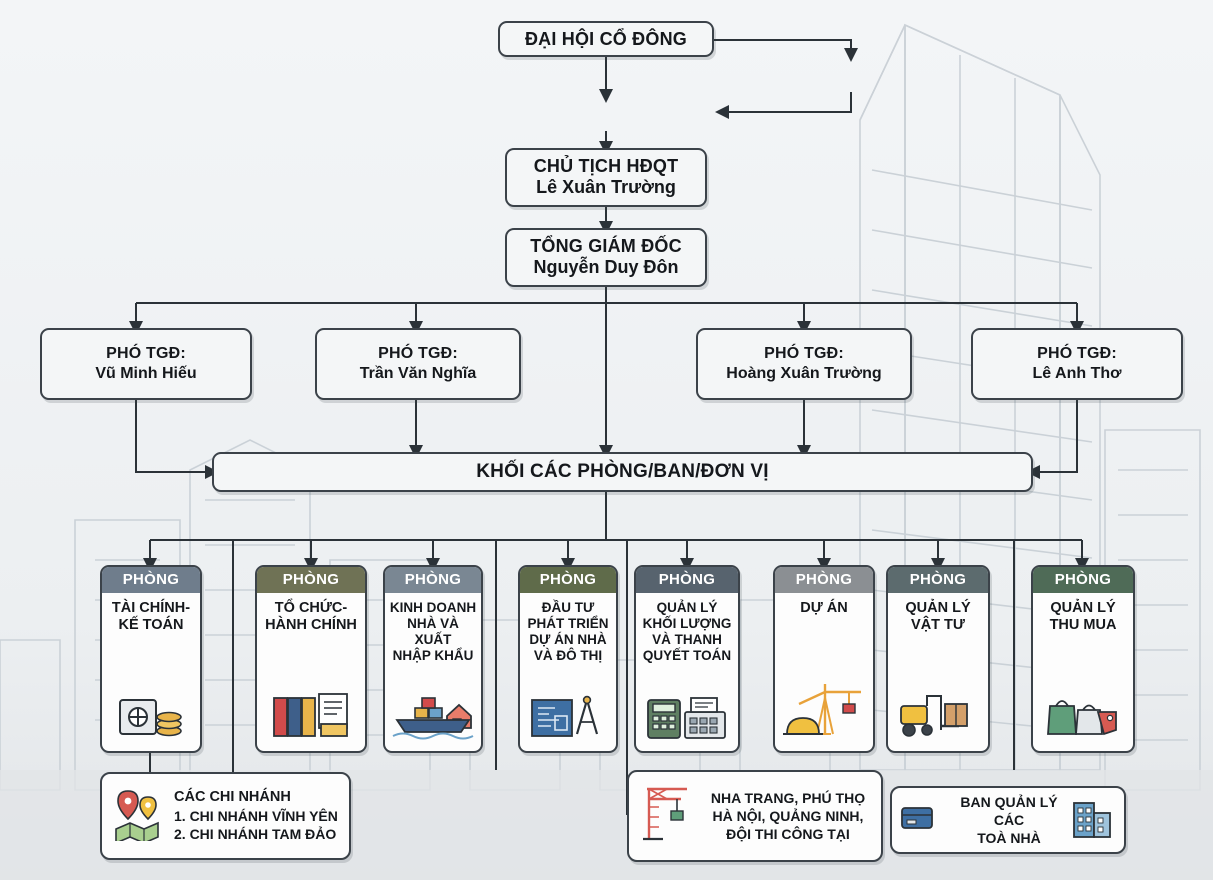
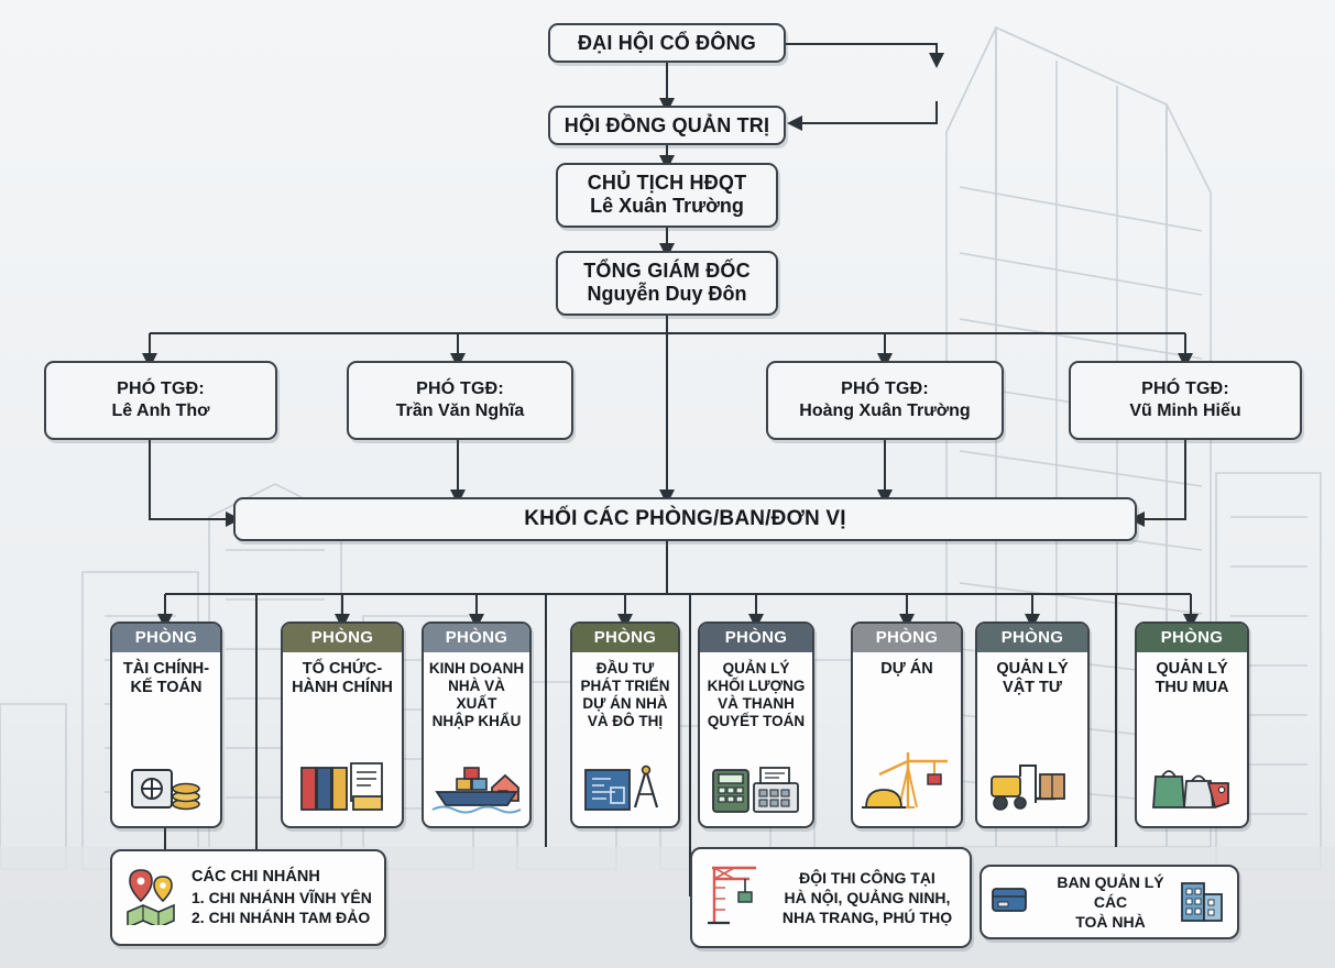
  ĐẠI HỘI CỔ ĐÔNG
+ HỘI ĐỒNG QUẢN TRỊ
  CHỦ TỊCH HĐQT
  Lê Xuân Trường
  TỔNG GIÁM ĐỐC
  Nguyễn Duy Đôn
  PHÓ TGĐ:
- Vũ Minh Hiếu
+ Lê Anh Thơ
  PHÓ TGĐ:
  Trần Văn Nghĩa
  PHÓ TGĐ:
  Hoàng Xuân Trường
  PHÓ TGĐ:
- Lê Anh Thơ
+ Vũ Minh Hiếu
  KHỐI CÁC PHÒNG/BAN/ĐƠN VỊ
  PHÒNG
  TÀI CHÍNH-
  KẾ TOÁN
  PHÒNG
  TỔ CHỨC-
  HÀNH CHÍNH
  PHÒNG
  KINH DOANH
  NHÀ VÀ
  XUẤT
  NHẬP KHẨU
  PHÒNG
  ĐẦU TƯ
  PHÁT TRIỂN
  DỰ ÁN NHÀ
  VÀ ĐÔ THỊ
  PHÒNG
  QUẢN LÝ
  KHỐI LƯỢNG
  VÀ THANH
  QUYẾT TOÁN
  PHÒNG
  DỰ ÁN
  PHÒNG
  QUẢN LÝ
  VẬT TƯ
  PHÒNG
  QUẢN LÝ
  THU MUA
  CÁC CHI NHÁNH
  1. CHI NHÁNH VĨNH YÊN
  2. CHI NHÁNH TAM ĐẢO
- NHA TRANG, PHÚ THỌ
+ ĐỘI THI CÔNG TẠI
  HÀ NỘI, QUẢNG NINH,
- ĐỘI THI CÔNG TẠI
+ NHA TRANG, PHÚ THỌ
  BAN QUẢN LÝ CÁC
  TOÀ NHÀ
